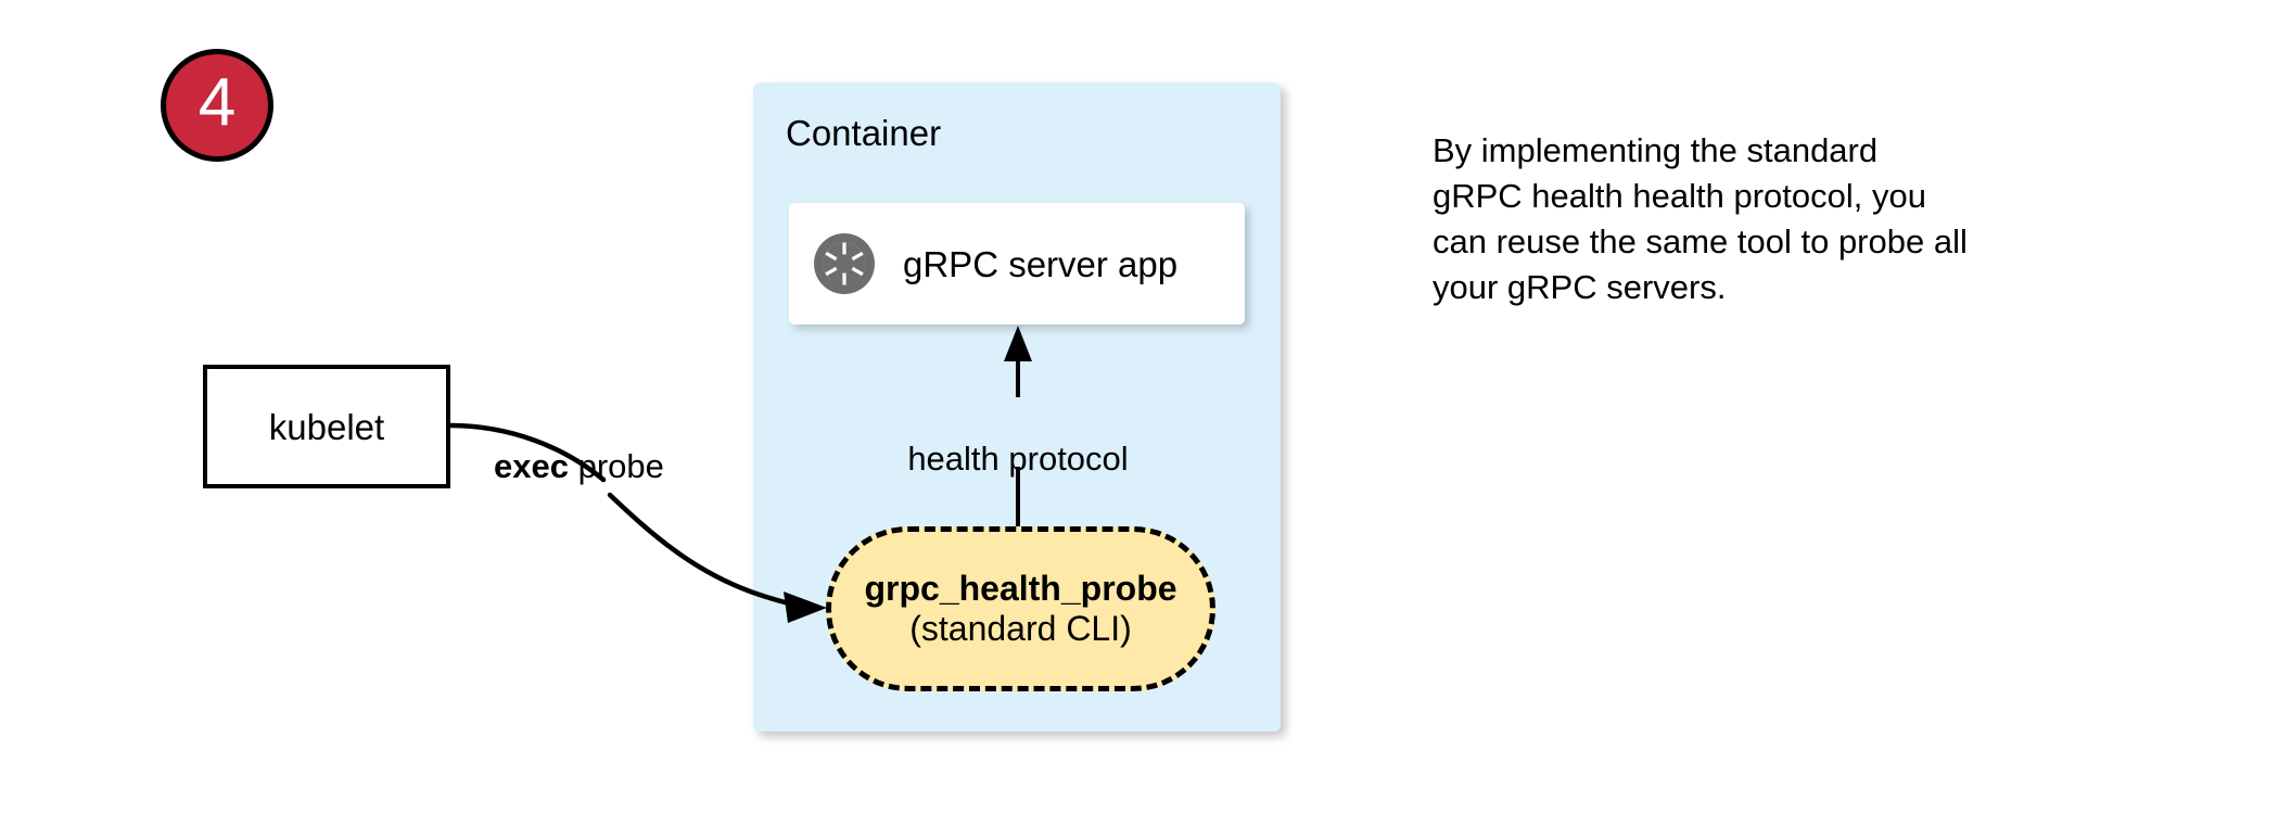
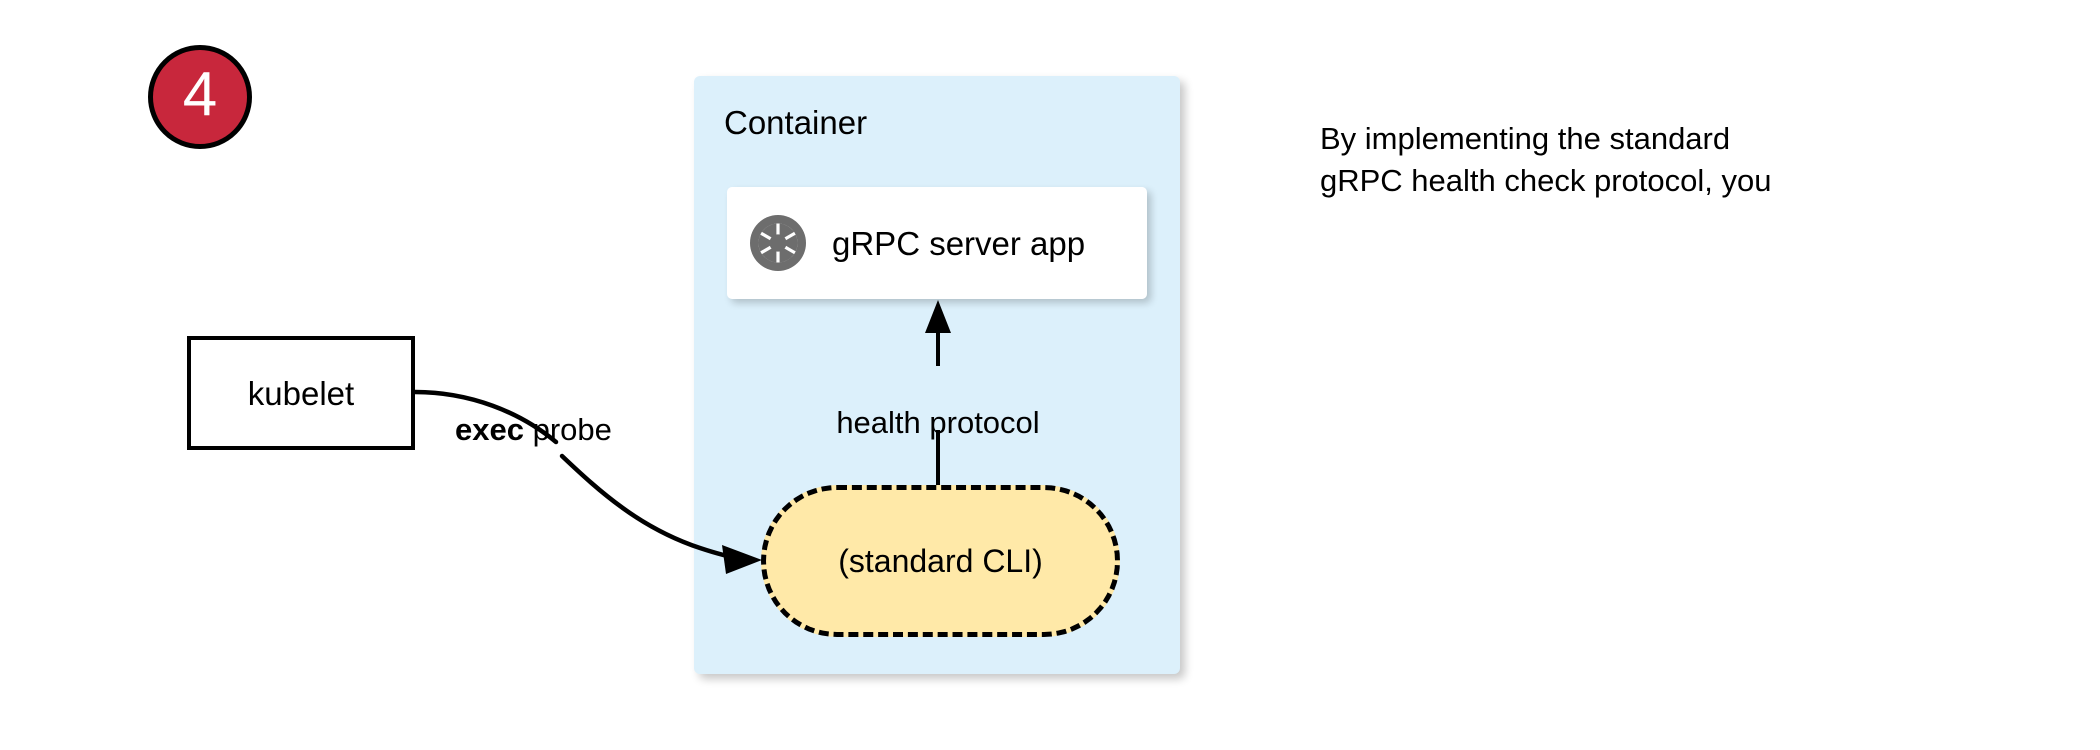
  4
  kubelet
  Container
  gRPC server app
  health protocol
- grpc_health_probe
  (standard CLI)
  exec robe
  By implementing the standard
- gRPC health health protocol, you
+ gRPC health check protocol, you
- can reuse the same tool to probe all
- your gRPC servers.
